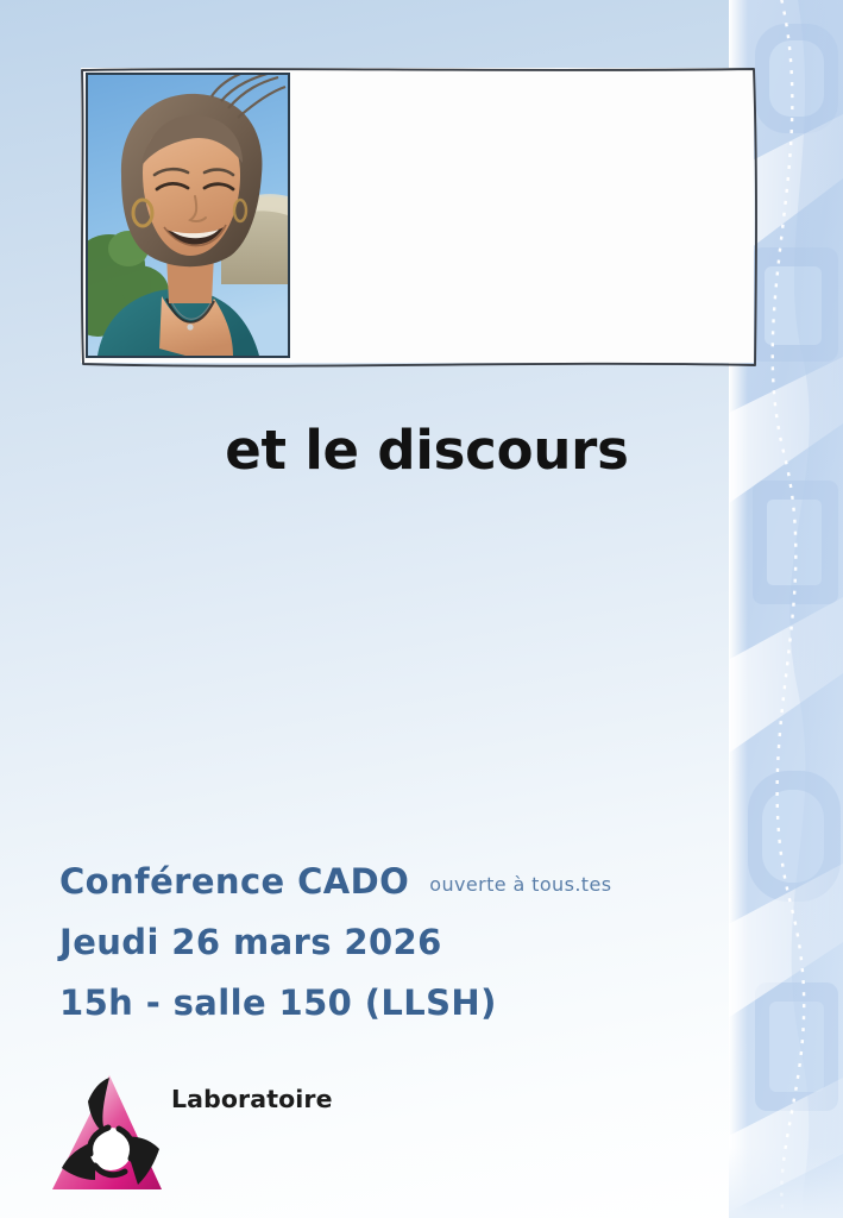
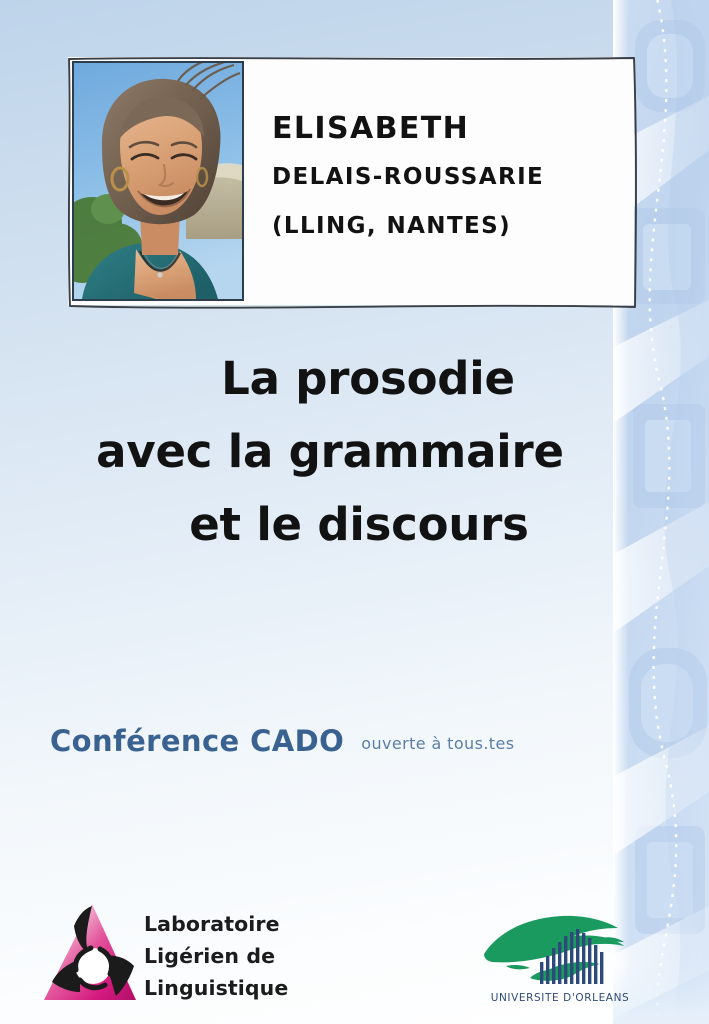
+ ELISABETH
+ DELAIS-ROUSSARIE
+ (LLING, NANTES)
+ La prosodie
+ avec la grammaire
  et le discours
  Conférence CADO ouverte à tous.tes
- Jeudi 26 mars 2026
- 15h - salle 150 (LLSH)
  Laboratoire
+ Ligérien de
+ Linguistique
+ UNIVERSITE D'ORLEANS
